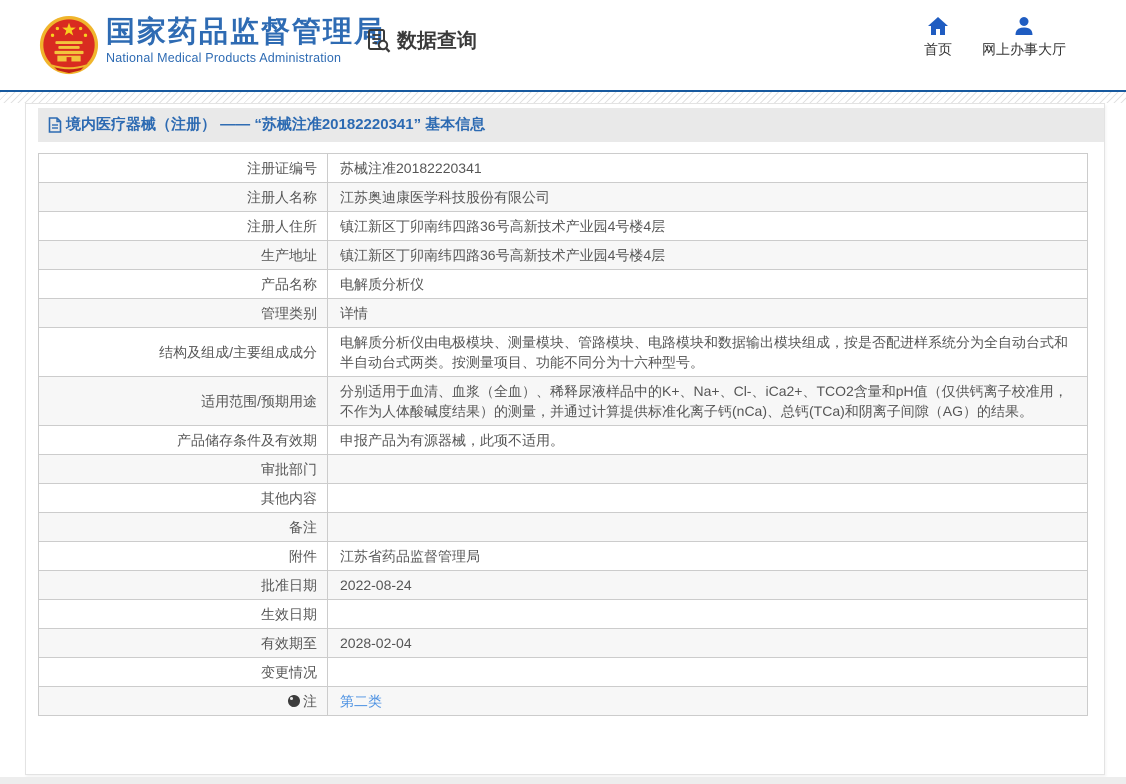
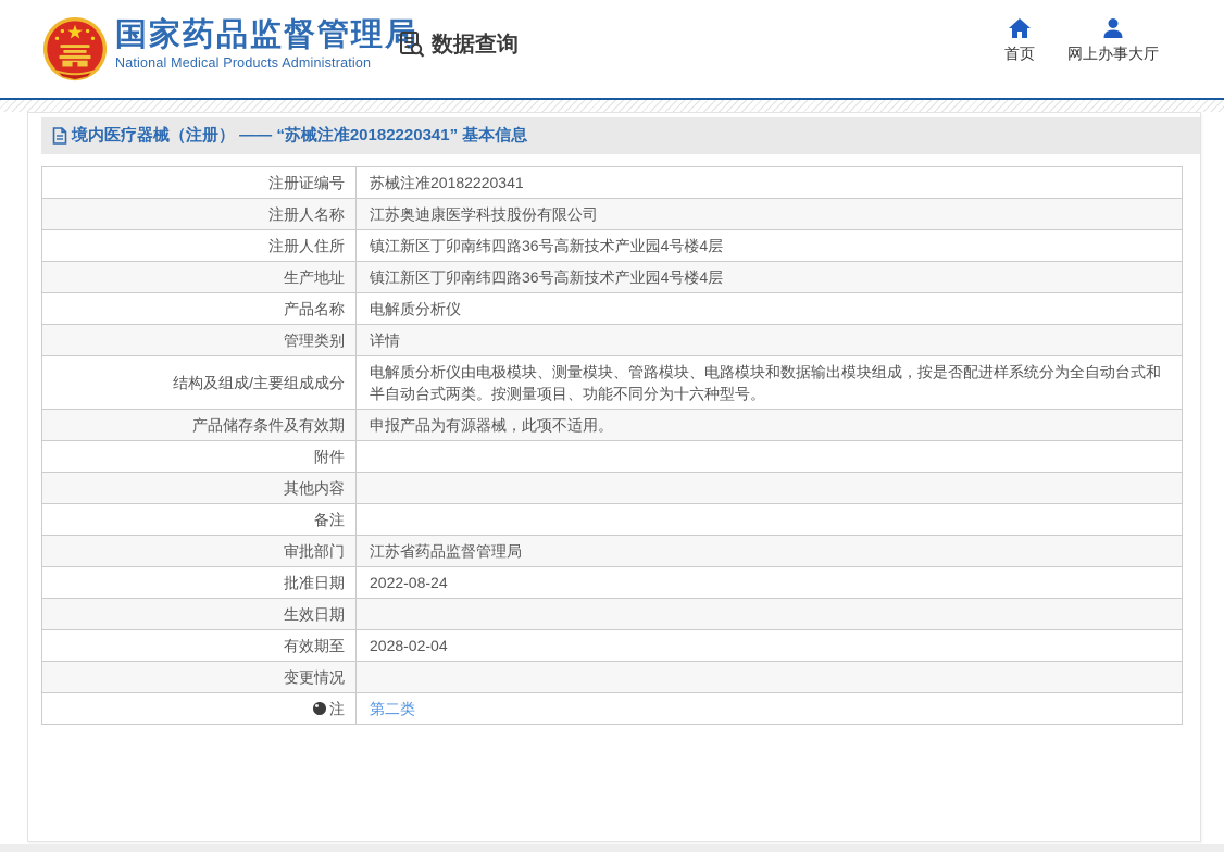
  国家药品监督管理
  National Medical Products Administration
  数据查询
  首页
  网上办事大厅
  境内医疗器械（注册） —— “苏械注准20182220341” 基本信息
  注册证编号	苏械注准20182220341
  注册人名称	江苏奥迪康医学科技股份有限公司
  注册人住所	镇江新区丁卯南纬四路36号高新技术产业园4号楼4层
  生产地址	镇江新区丁卯南纬四路36号高新技术产业园4号楼4层
  产品名称	电解质分析仪
  管理类别	详情
  结构及组成/主要组成成分	电解质分析仪由电极模块、测量模块、管路模块、电路模块和数据输出模块组成，按是否配进样系统分为全自动台式和半自动台式两类。按测量项目、功能不同分为十六种型号。
- 适用范围/预期用途	分别适用于血清、血浆（全血）、稀释尿液样品中的K+、Na+、Cl-、iCa2+、TCO2含量和pH值（仅供钙离子校准用，不作为人体酸碱度结果）的测量，并通过计算提供标准化离子钙(nCa)、总钙(TCa)和阴离子间隙（AG）的结果。
  产品储存条件及有效期	申报产品为有源器械，此项不适用。
- 审批部门
+ 附件
  其他内容
  备注
- 附件	江苏省药品监督管理局
+ 审批部门	江苏省药品监督管理局
  批准日期	2022-08-24
  生效日期
  有效期至	2028-02-04
  变更情况
  注	第二类
